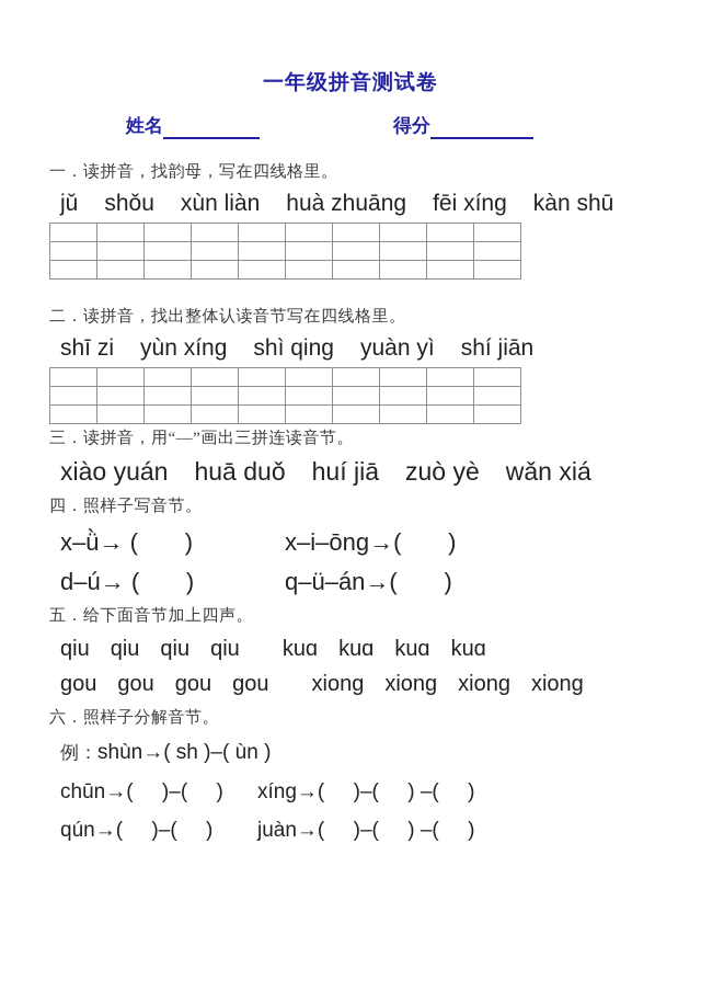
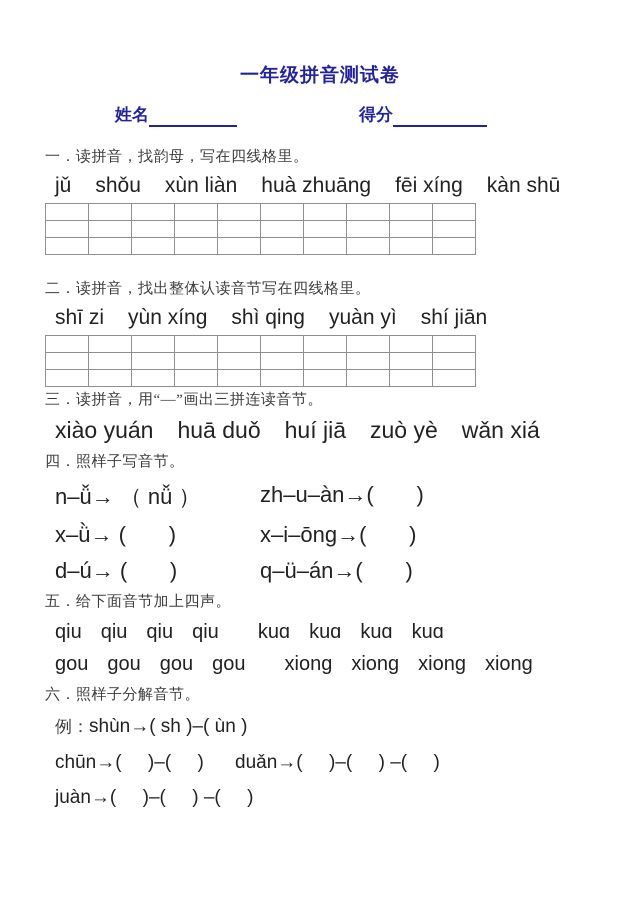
  一年级拼音测试卷
  姓名
  得分
  一．读拼音，找韵母，写在四线格里。
  jǔ
  shǒu
  xùn liàn
  huà zhuāng
  fēi xíng
  kàn shū
  二．读拼音，找出整体认读音节写在四线格里。
  shī zi
  yùn xíng
  shì qing
  yuàn yì
  shí jiān
  三．读拼音，用“—”画出三拼连读音节。
  xiào yuán
  huā duǒ
  huí jiā
  zuò yè
  wǎn xiá
  四．照样子写音节。
+ n–ǚ→ （ nǚ ）
+ zh–u–àn→( )
  x–ǜ→ ( )
  x–i–ōng→( )
  d–ú→ ( )
  q–ü–án→( )
  五．给下面音节加上四声。
  qiu
  qiu
  qiu
  qiu
  kuɑ
  kuɑ
  kuɑ
  kuɑ
  gou
  gou
  gou
  gou
  xiong
  xiong
  xiong
  xiong
  六．照样子分解音节。
  例：
  shùn→( sh )–( ùn )
  chūn→( )–( )
- xíng→( )–( ) –( )
+ duǎn→( )–( ) –( )
- qún→( )–( )
  juàn→( )–( ) –( )
